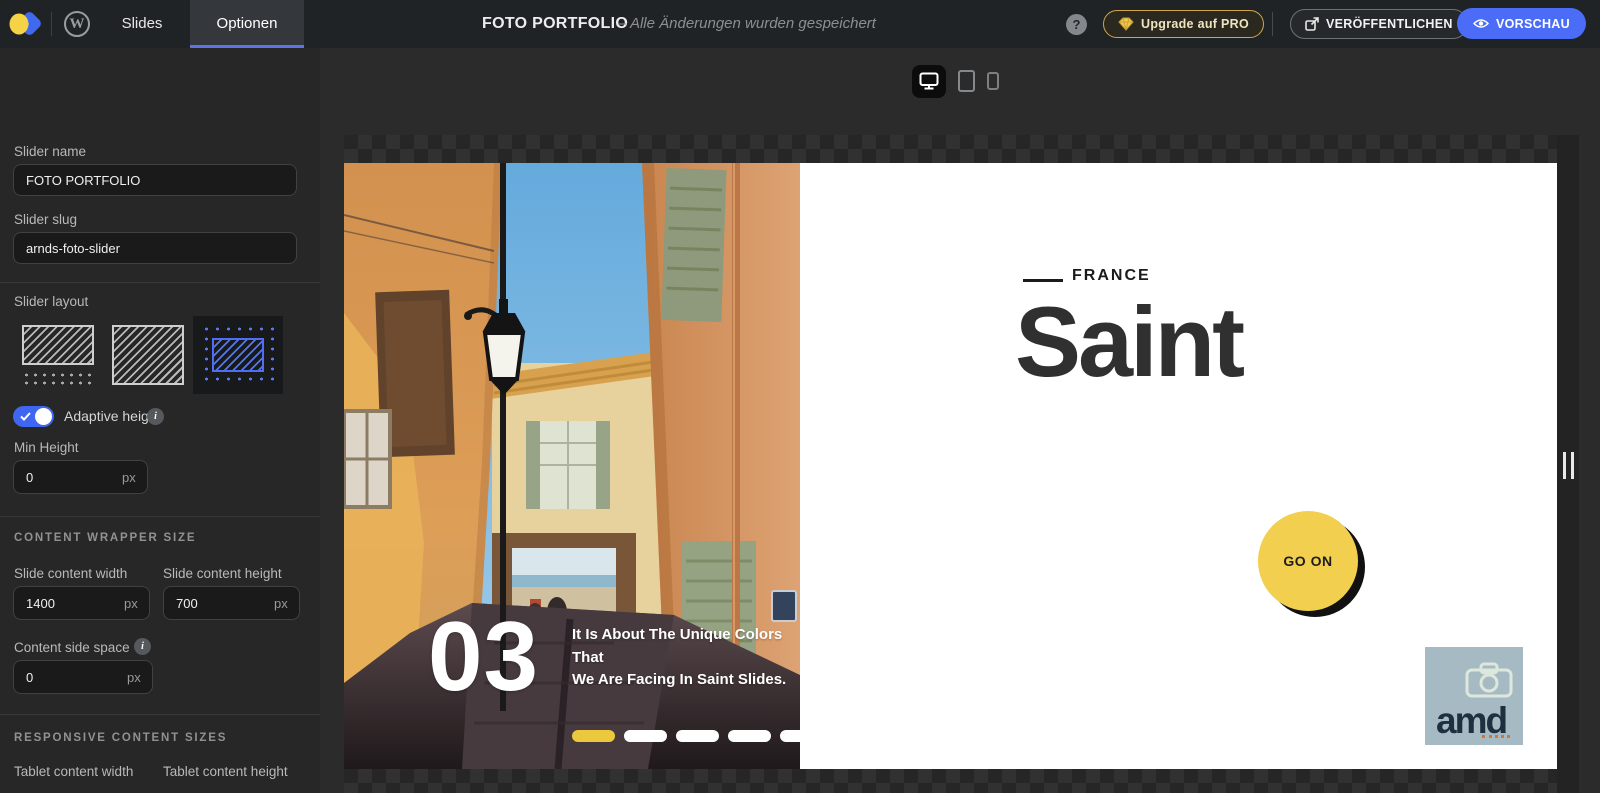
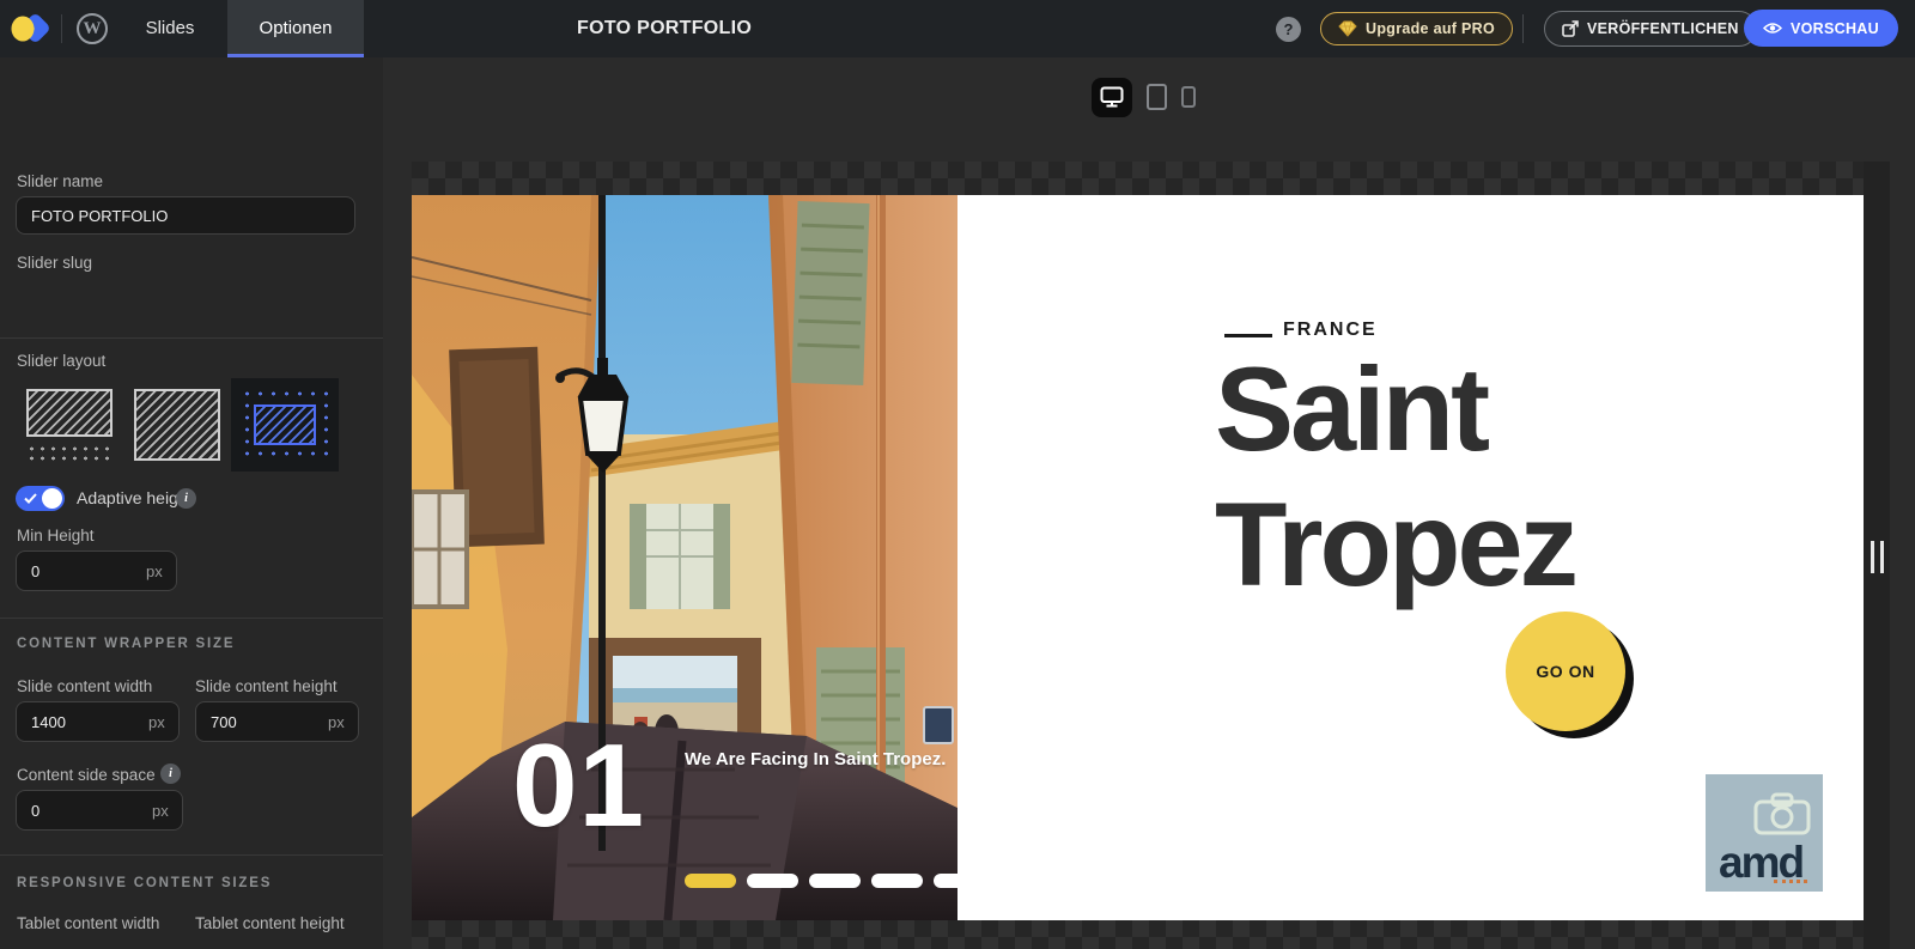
  W
  Slides
  Optionen
  FOTO PORTFOLIO
- – Alle Änderungen wurden gespeichert
  ?
  Upgrade auf PRO
  VERÖFFENTLICHEN
  VORSCHAU
  Slider name
  FOTO PORTFOLIO
  Slider slug
- arnds-foto-slider
  Slider layout
  Adaptive heig
  i
  Min Height
  0
  px
  CONTENT WRAPPER SIZE
  Slide content width
  Slide content height
  1400
  px
  700
  px
  Content side space
  i
  0
  px
  RESPONSIVE CONTENT SIZES
  Tablet content width
  Tablet content height
- 03
+ 01
- It Is About The Unique Colors That
- We Are Facing In Saint Slides.
+ We Are Facing In Saint Tropez.
  FRANCE
  Saint
+ Tropez
  GO ON
  amd
